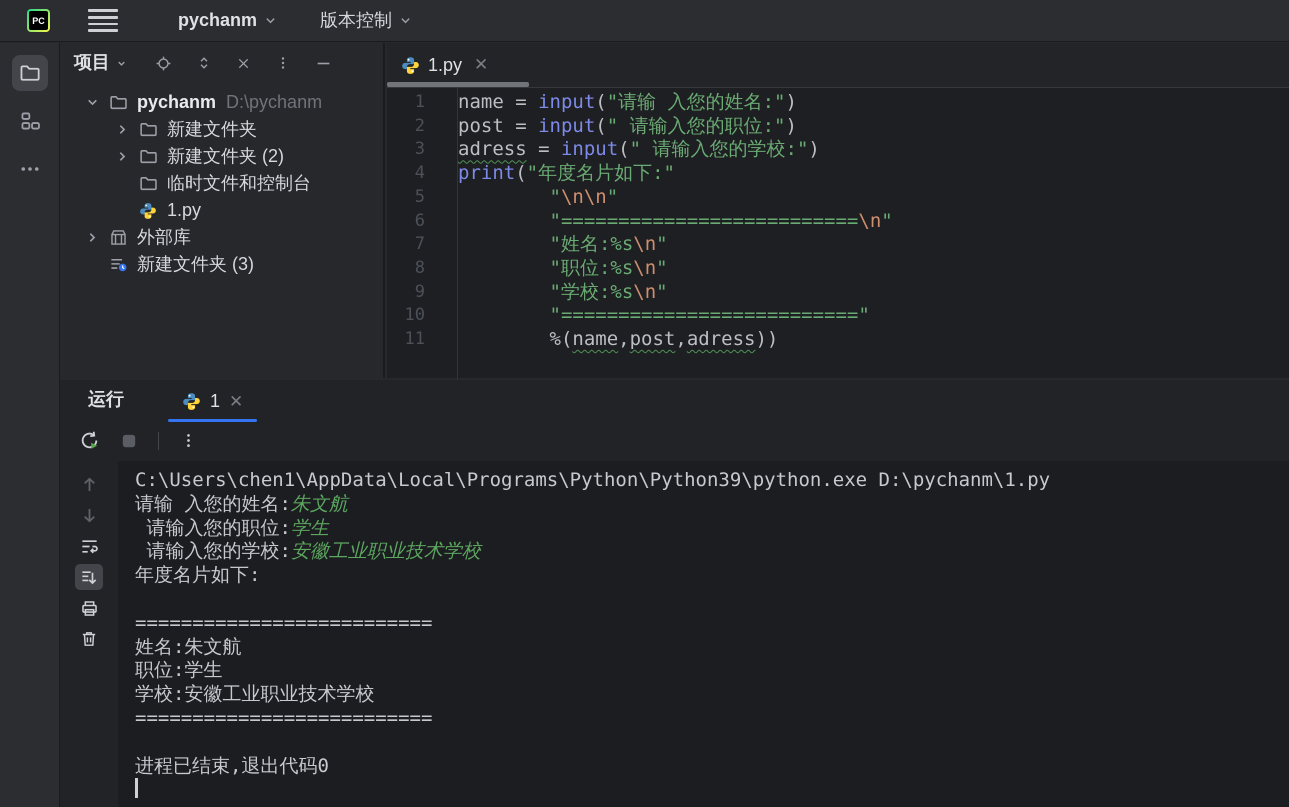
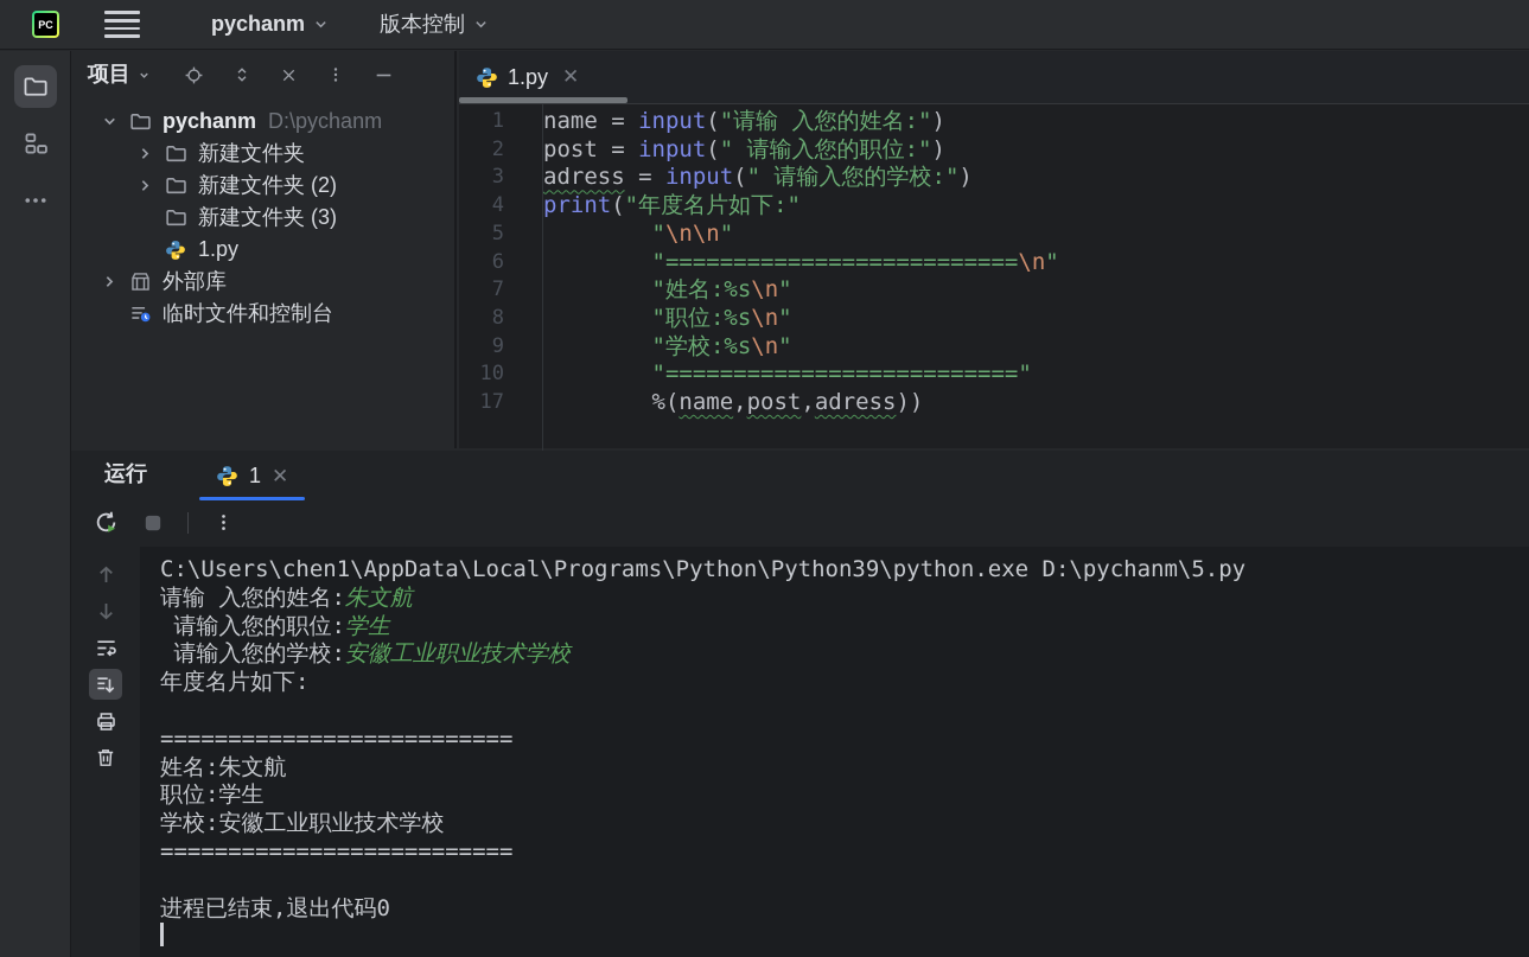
  PC
  pychanm
  版本控制
  项目
  pychanm
  D:\pychanm
  新建文件夹
  新建文件夹 (2)
- 临时文件和控制台
+ 新建文件夹 (3)
  1.py
  外部库
- 新建文件夹 (3)
+ 临时文件和控制台
  1.py
  ✕
  1
  name = input("请输 入您的姓名:")
  2
  post = input(" 请输入您的职位:")
  3
  adress = input(" 请输入您的学校:")
  4
  print("年度名片如下:"
  5
  "\n\n"
  6
  "==========================\n"
  7
  "姓名:%s\n"
  8
  "职位:%s\n"
  9
  "学校:%s\n"
  10
  "=========================="
- 11
+ 17
  %(name,post,adress))
  运行
  1
  ✕
- C:\Users\chen1\AppData\Local\Programs\Python\Python39\python.exe D:\pychanm\1.py
+ C:\Users\chen1\AppData\Local\Programs\Python\Python39\python.exe D:\pychanm\5.py
  请输 入您的姓名:朱文航
  请输入您的职位:学生
  请输入您的学校:安徽工业职业技术学校
  年度名片如下:
  ==========================
  姓名:朱文航
  职位:学生
  学校:安徽工业职业技术学校
  ==========================
  进程已结束,退出代码0
